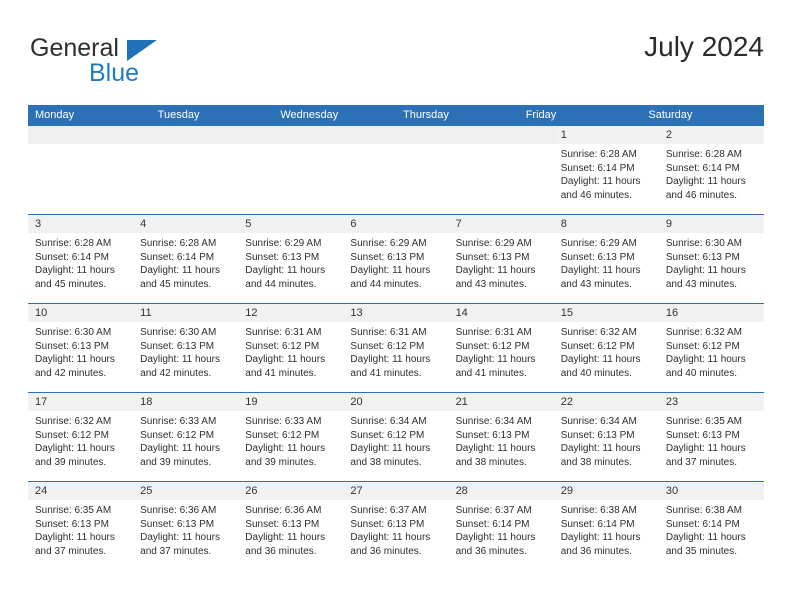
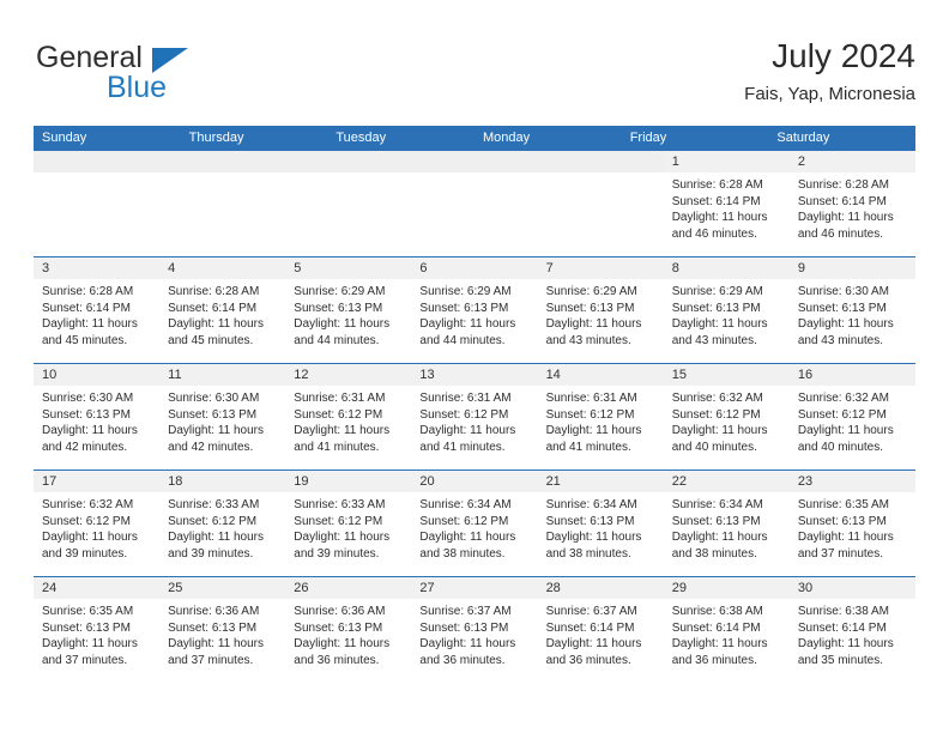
  General
  Blue
  July 2024
+ Fais, Yap, Micronesia
+ Sunday
- Monday
+ Thursday
  Tuesday
- Wednesday
- Thursday
+ Monday
  Friday
  Saturday
  1
  Sunrise: 6:28 AM
  Sunset: 6:14 PM
  Daylight: 11 hours
  and 46 minutes.
  2
  Sunrise: 6:28 AM
  Sunset: 6:14 PM
  Daylight: 11 hours
  and 46 minutes.
  3
  Sunrise: 6:28 AM
  Sunset: 6:14 PM
  Daylight: 11 hours
  and 45 minutes.
  4
  Sunrise: 6:28 AM
  Sunset: 6:14 PM
  Daylight: 11 hours
  and 45 minutes.
  5
  Sunrise: 6:29 AM
  Sunset: 6:13 PM
  Daylight: 11 hours
  and 44 minutes.
  6
  Sunrise: 6:29 AM
  Sunset: 6:13 PM
  Daylight: 11 hours
  and 44 minutes.
  7
  Sunrise: 6:29 AM
  Sunset: 6:13 PM
  Daylight: 11 hours
  and 43 minutes.
  8
  Sunrise: 6:29 AM
  Sunset: 6:13 PM
  Daylight: 11 hours
  and 43 minutes.
  9
  Sunrise: 6:30 AM
  Sunset: 6:13 PM
  Daylight: 11 hours
  and 43 minutes.
  10
  Sunrise: 6:30 AM
  Sunset: 6:13 PM
  Daylight: 11 hours
  and 42 minutes.
  11
  Sunrise: 6:30 AM
  Sunset: 6:13 PM
  Daylight: 11 hours
  and 42 minutes.
  12
  Sunrise: 6:31 AM
  Sunset: 6:12 PM
  Daylight: 11 hours
  and 41 minutes.
  13
  Sunrise: 6:31 AM
  Sunset: 6:12 PM
  Daylight: 11 hours
  and 41 minutes.
  14
  Sunrise: 6:31 AM
  Sunset: 6:12 PM
  Daylight: 11 hours
  and 41 minutes.
  15
  Sunrise: 6:32 AM
  Sunset: 6:12 PM
  Daylight: 11 hours
  and 40 minutes.
  16
  Sunrise: 6:32 AM
  Sunset: 6:12 PM
  Daylight: 11 hours
  and 40 minutes.
  17
  Sunrise: 6:32 AM
  Sunset: 6:12 PM
  Daylight: 11 hours
  and 39 minutes.
  18
  Sunrise: 6:33 AM
  Sunset: 6:12 PM
  Daylight: 11 hours
  and 39 minutes.
  19
  Sunrise: 6:33 AM
  Sunset: 6:12 PM
  Daylight: 11 hours
  and 39 minutes.
  20
  Sunrise: 6:34 AM
  Sunset: 6:12 PM
  Daylight: 11 hours
  and 38 minutes.
  21
  Sunrise: 6:34 AM
  Sunset: 6:13 PM
  Daylight: 11 hours
  and 38 minutes.
  22
  Sunrise: 6:34 AM
  Sunset: 6:13 PM
  Daylight: 11 hours
  and 38 minutes.
  23
  Sunrise: 6:35 AM
  Sunset: 6:13 PM
  Daylight: 11 hours
  and 37 minutes.
  24
  Sunrise: 6:35 AM
  Sunset: 6:13 PM
  Daylight: 11 hours
  and 37 minutes.
  25
  Sunrise: 6:36 AM
  Sunset: 6:13 PM
  Daylight: 11 hours
  and 37 minutes.
  26
  Sunrise: 6:36 AM
  Sunset: 6:13 PM
  Daylight: 11 hours
  and 36 minutes.
  27
  Sunrise: 6:37 AM
  Sunset: 6:13 PM
  Daylight: 11 hours
  and 36 minutes.
  28
  Sunrise: 6:37 AM
  Sunset: 6:14 PM
  Daylight: 11 hours
  and 36 minutes.
  29
  Sunrise: 6:38 AM
  Sunset: 6:14 PM
  Daylight: 11 hours
  and 36 minutes.
  30
  Sunrise: 6:38 AM
  Sunset: 6:14 PM
  Daylight: 11 hours
  and 35 minutes.
